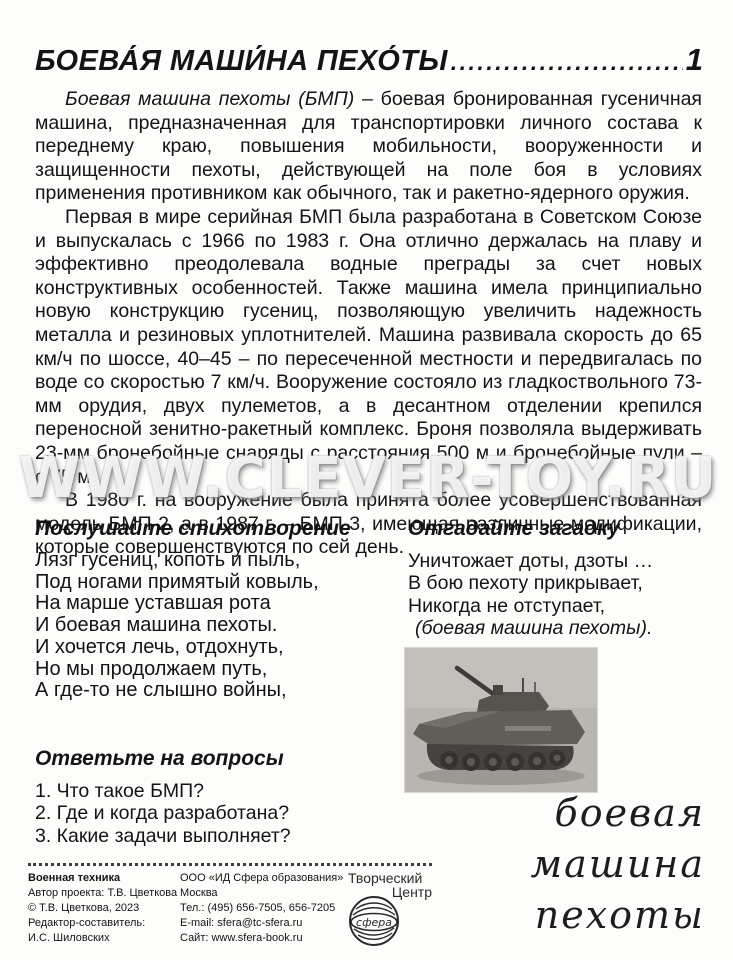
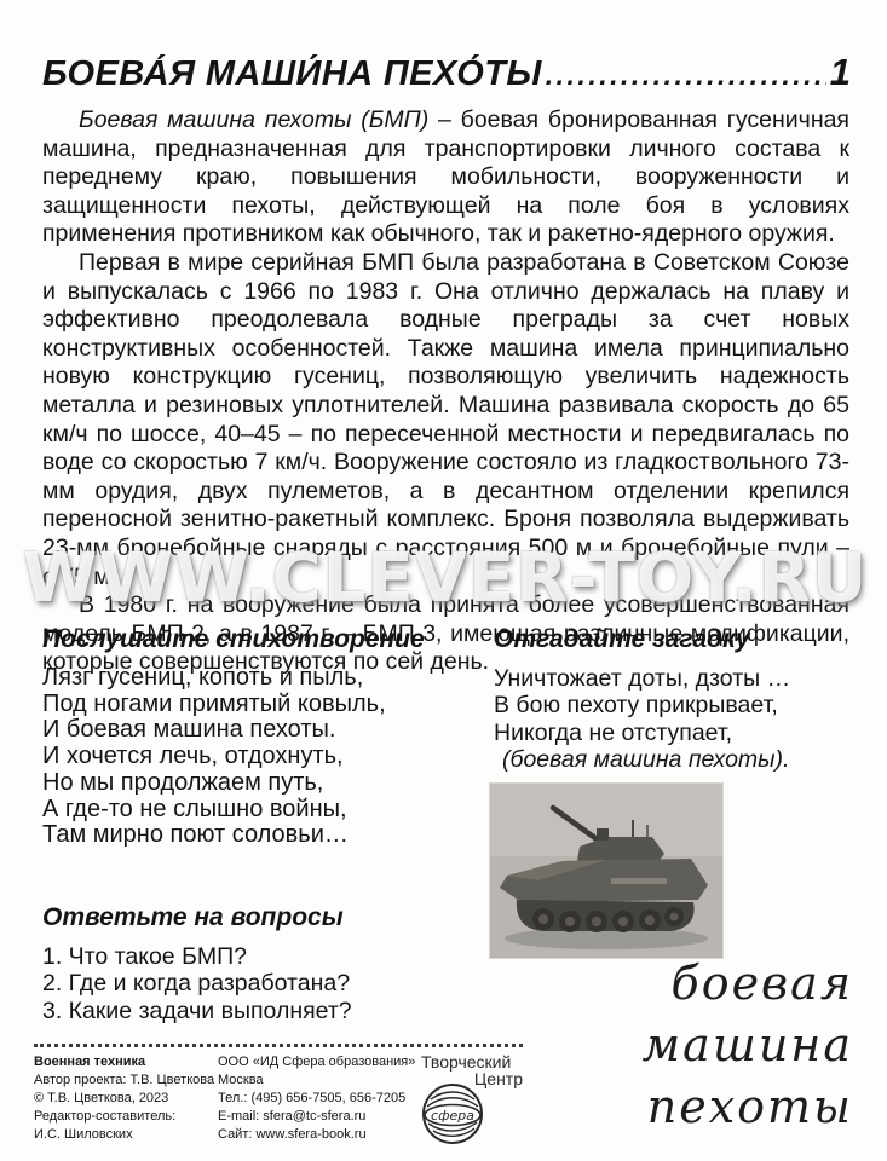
  БОЕВА́Я МАШИ́НА ПЕХО́ТЫ
  1
  Боевая машина пехоты (БМП) – боевая бронированная гусеничная машина, предназначенная для транспортировки личного состава к переднему краю, повышения мобильности, вооруженности и защищенности пехоты, действующей на поле боя в условиях применения противником как обычного, так и ракетно-ядерного оружия.
  Первая в мире серийная БМП была разработана в Советском Союзе и выпускалась с 1966 по 1983 г. Она отлично держалась на плаву и эффективно преодолевала водные преграды за счет новых конструктивных особенностей. Также машина имела принципиально новую конструкцию гусениц, позволяющую увеличить надежность металла и резиновых уплотнителей. Машина развивала скорость до 65 км/ч по шоссе, 40–45 – по пересеченной местности и передвигалась по воде со скоростью 7 км/ч. Вооружение состояло из гладкоствольного 73-мм орудия, двух пулеметов, а в десантном отделении крепился переносной зенитно-ракетный комплекс. Броня позволяла выдерживать 23-мм бронебойные снаряды с расстояния 500 м и бронебойные пули – с 75 м.
  В 1980 г. на вооружение была принята более усовершенствованная модель БМП-2, а в 1987 г. – БМП-3, имеющая различные модификации, которые совершенствуются по сей день.
  WWW.CLEVER-TOY.RU
  Послушайте стихотворение
  Лязг гусениц, копоть и пыль,
  Под ногами примятый ковыль,
- На марше уставшая рота
  И боевая машина пехоты.
  И хочется лечь, отдохнуть,
  Но мы продолжаем путь,
  А где-то не слышно войны,
+ Там мирно поют соловьи…
  Отгадайте загадку
  Уничтожает доты, дзоты …
  В бою пехоту прикрывает,
  Никогда не отступает,
  (боевая машина пехоты).
  Ответьте на вопросы
  1. Что такое БМП?
  2. Где и когда разработана?
  3. Какие задачи выполняет?
  боевая
  машина
  пехоты
  Военная техника
  Автор проекта: Т.В. Цветкова
  © Т.В. Цветкова, 2023
  Редактор-составитель:
  И.С. Шиловских
  ООО «ИД Сфера образования»
  Москва
  Тел.: (495) 656-7505, 656-7205
  E-mail: sfera@tc-sfera.ru
  Сайт: www.sfera-book.ru
  Творческий
  Центр
  сфера
